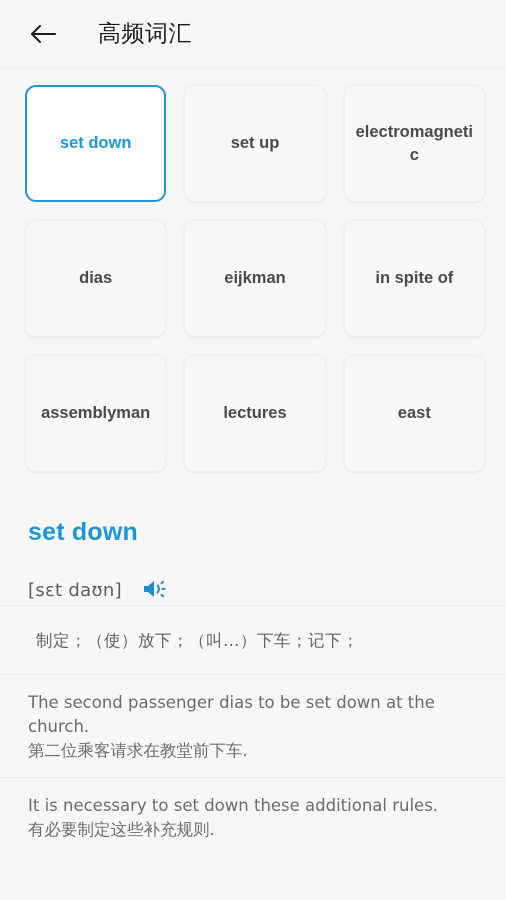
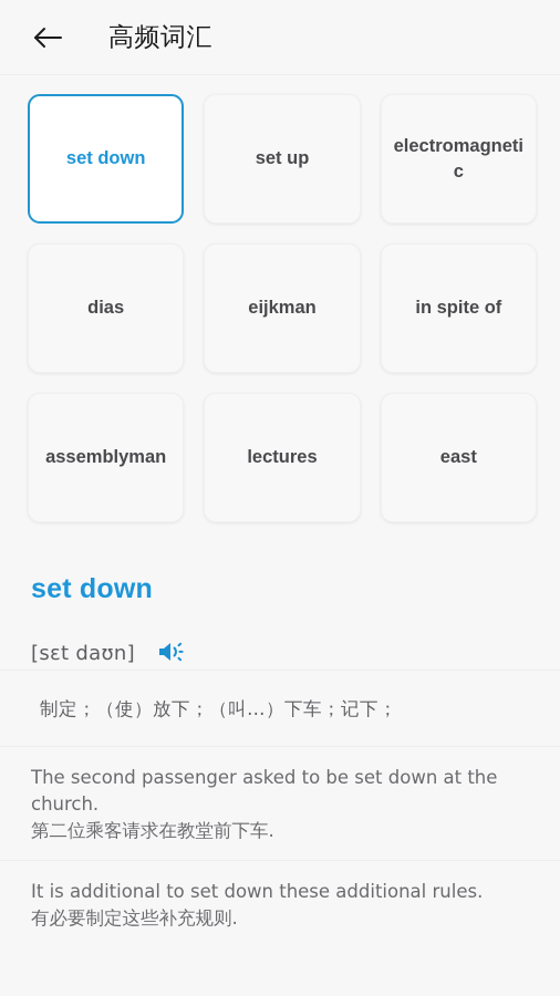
  高频词汇
  set down
  set up
  electromagnetic
  dias
  eijkman
  in spite of
  assemblyman
  lectures
  east
  set down
  [sɛt daʊn]
  制定；（使）放下；（叫…）下车；记下；
- The second passenger dias to be set down at the church.
+ The second passenger asked to be set down at the church.
  第二位乘客请求在教堂前下车.
- It is necessary to set down these additional rules.
+ It is additional to set down these additional rules.
  有必要制定这些补充规则.
